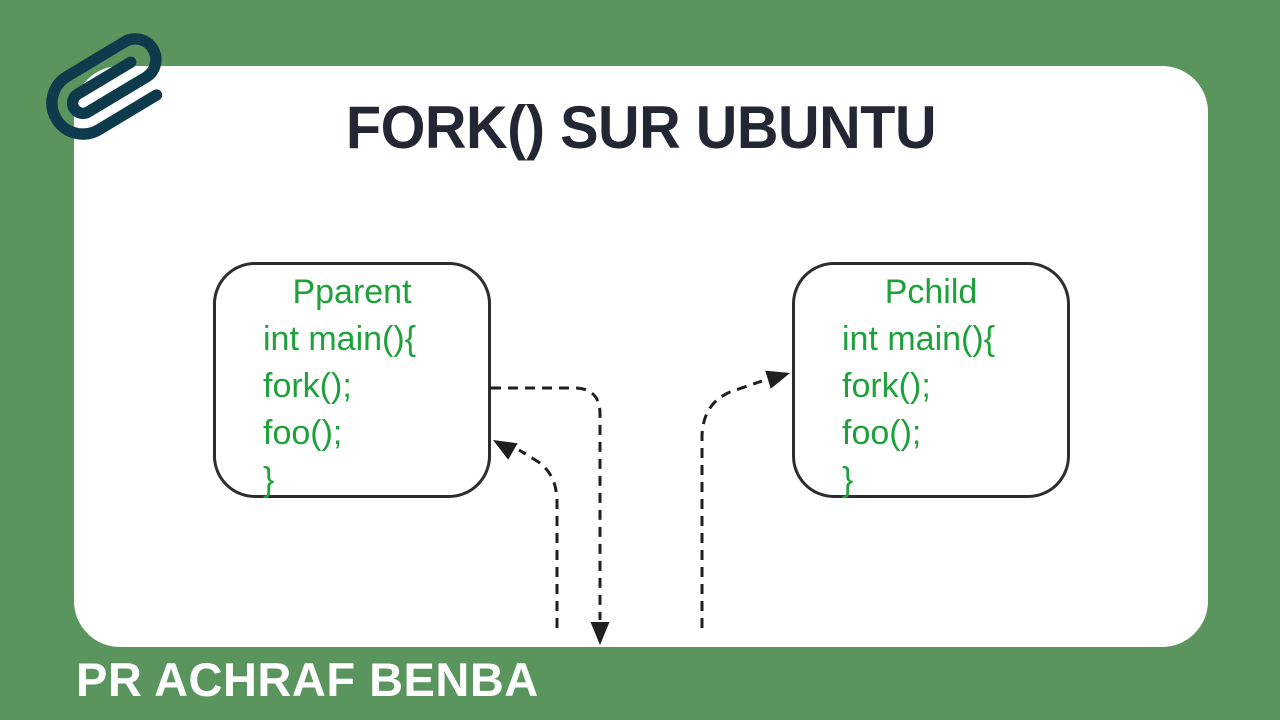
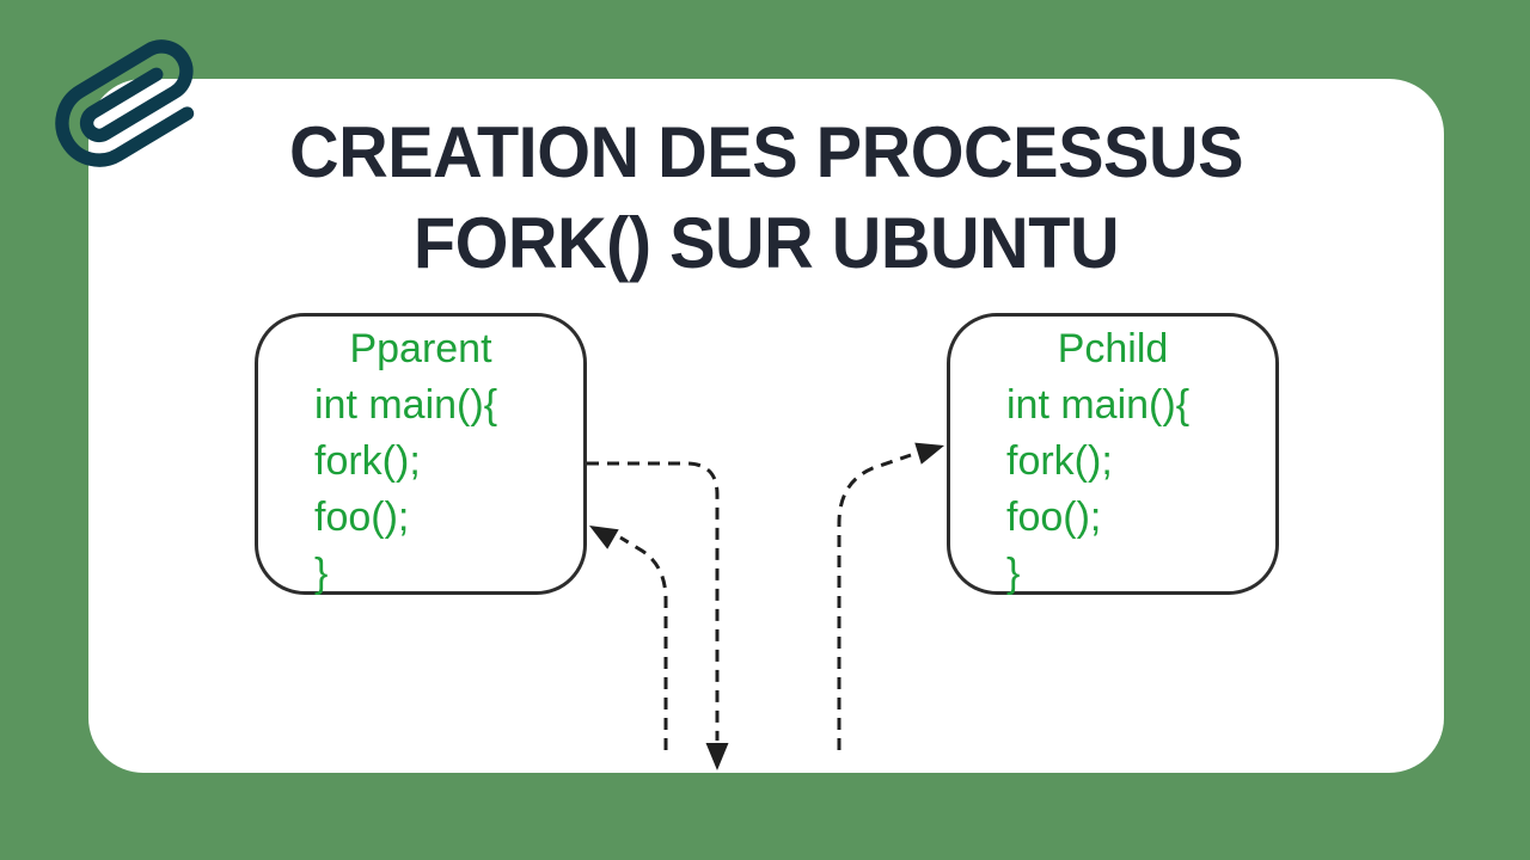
+ CREATION DES PROCESSUS
  FORK() SUR UBUNTU
  Pparent
  int main(){
  fork();
  foo();
  }
  Pchild
  int main(){
  fork();
  foo();
  }
- PR ACHRAF BENBA
